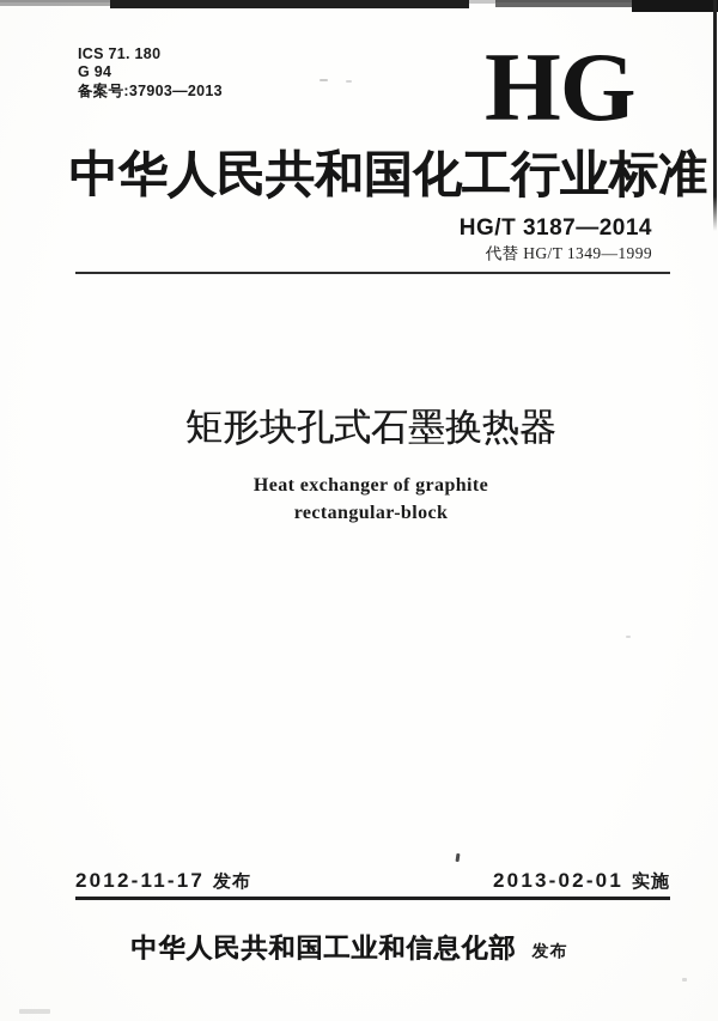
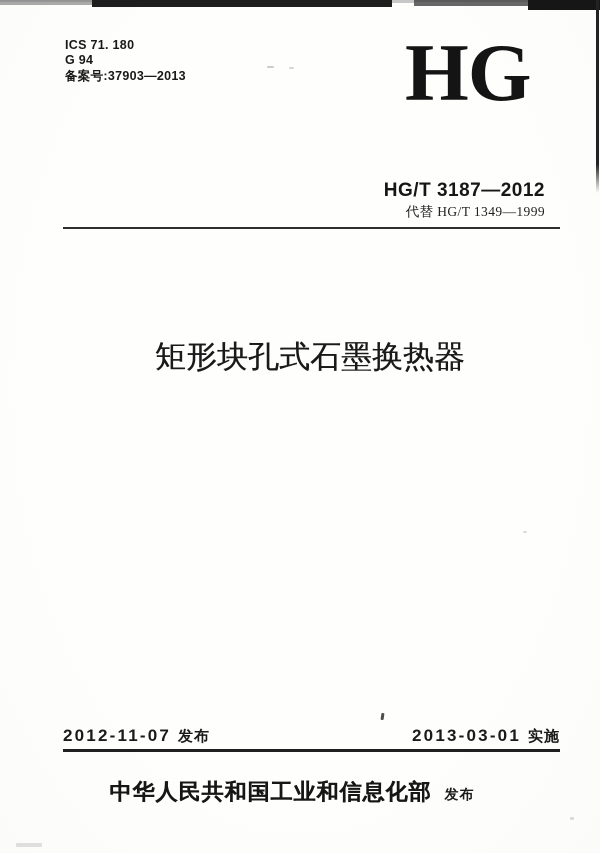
  ICS 71. 180
  G 94
  备案号:37903—2013
  HG
- 中华人民共和国化工行业标准
- HG/T 3187—2014
+ HG/T 3187—2012
  代替 HG/T 1349—1999
  矩形块孔式石墨换热器
- Heat exchanger of graphite
- rectangular-block
- 2012-11-17
+ 2012-11-07
  发布
- 2013-02-01
+ 2013-03-01
  实施
  中华人民共和国工业和信息化部
  发布
